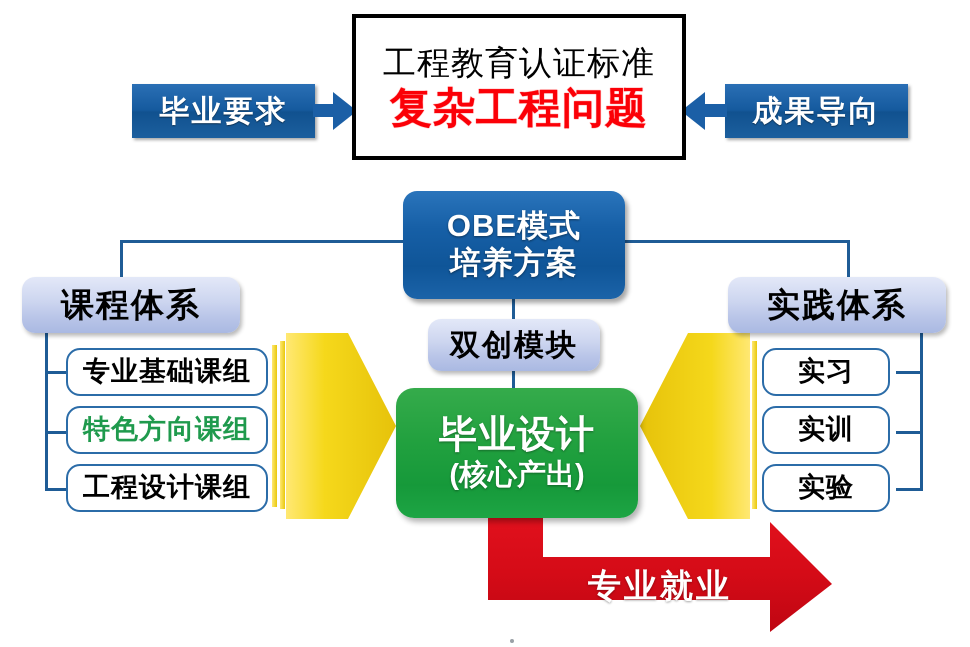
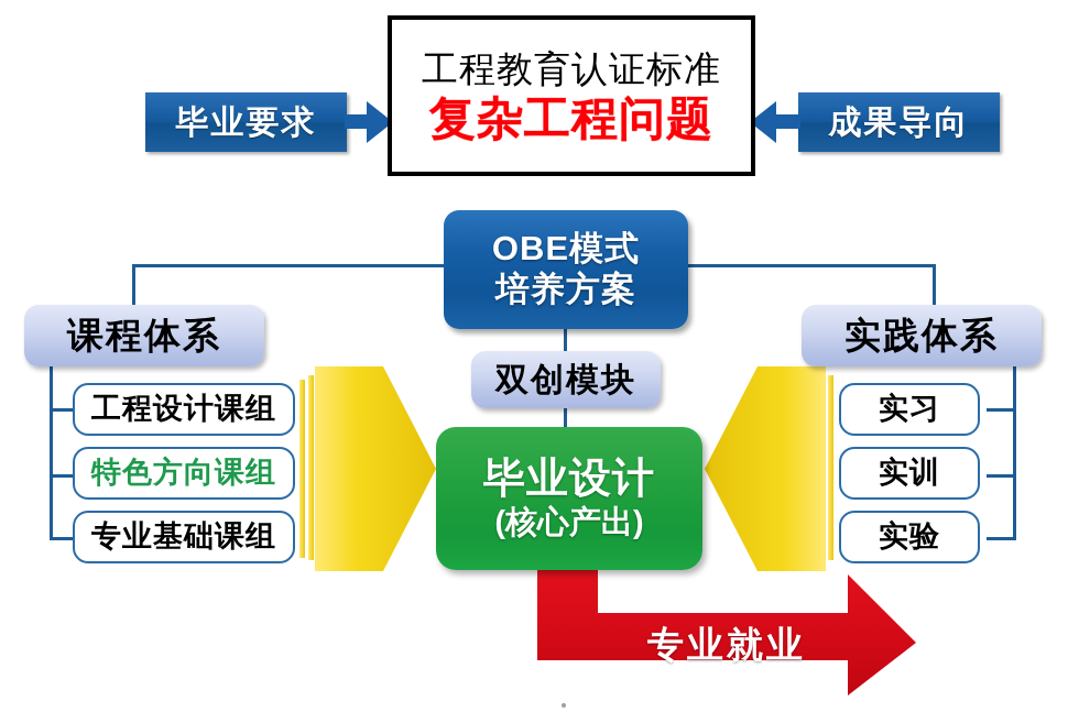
  毕业要求
  成果导向
  工程教育认证标准
  复杂工程问题
  OBE模式
  培养方案
  课程体系
- 专业基础课组
+ 工程设计课组
  特色方向课组
- 工程设计课组
+ 专业基础课组
  实践体系
  实习
  实训
  实验
  毕业设计
  (核心产出)
  双创模块
  专业就业
